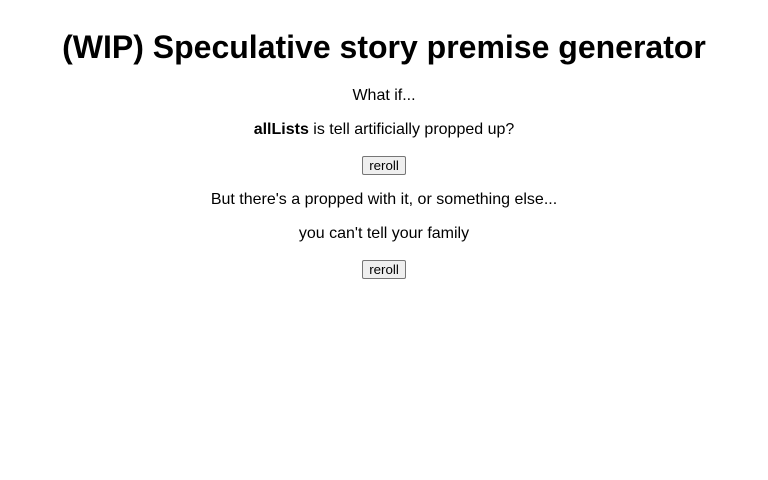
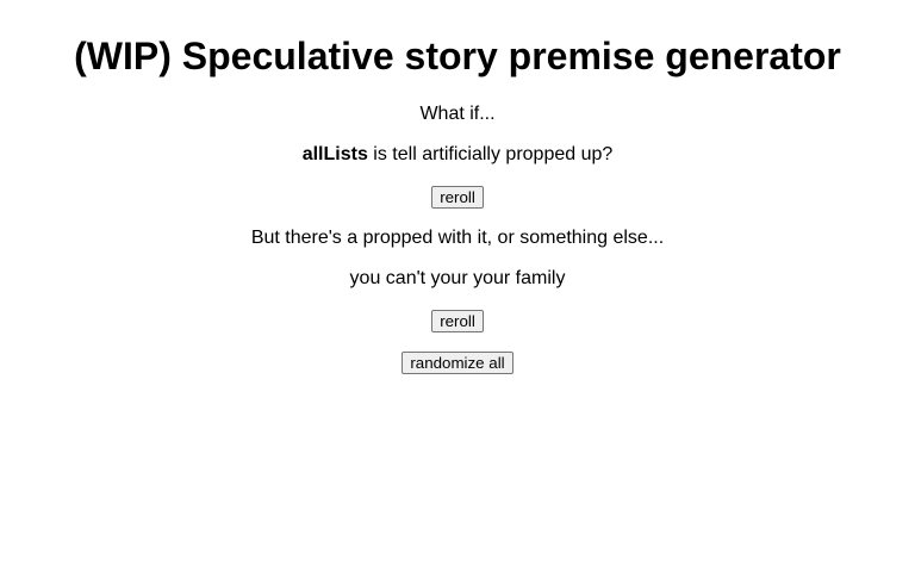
  (WIP) Speculative story premise generator
  What if...
  allLists is tell artificially propped up?
  reroll
  But there's a propped with it, or something else...
- you can't tell your family
+ you can't your your family
  reroll
+ randomize all
